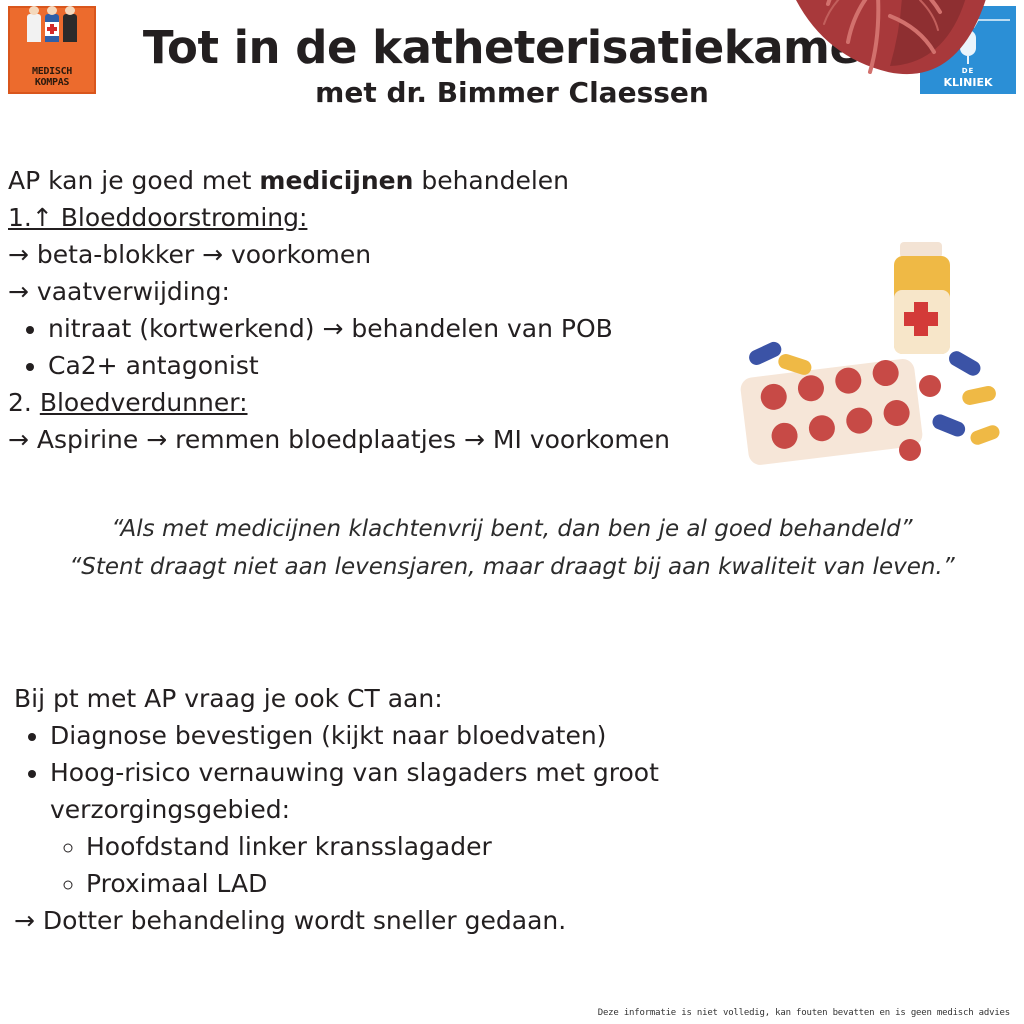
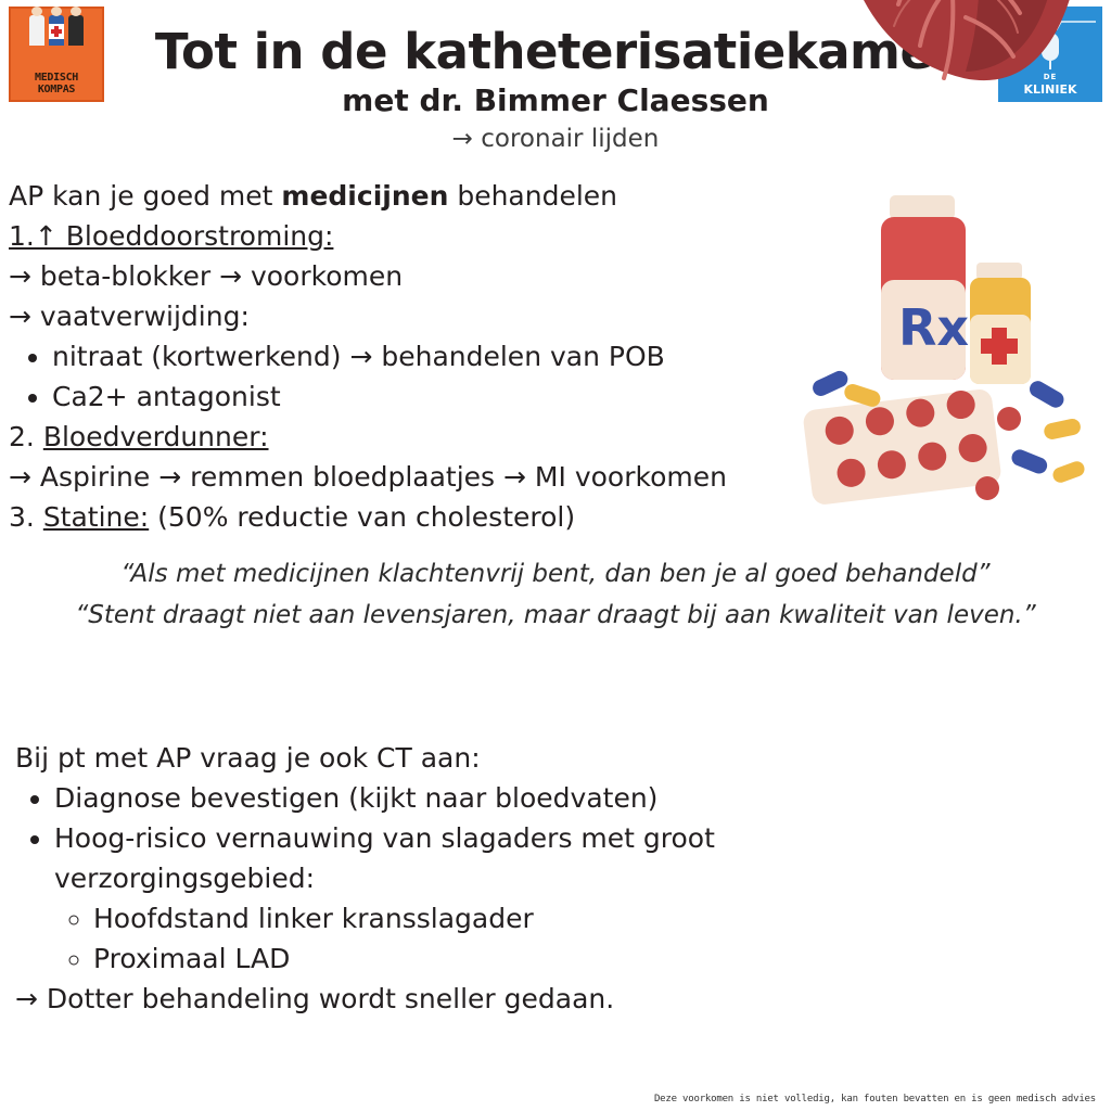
  MEDISCH
  KOMPAS
  DE
  KLINIEK
  Tot in de katheterisatiekam
  met dr. Bimmer Claessen
+ → coronair lijden
  AP kan je goed met medicijnen behandelen
  1.↑ Bloeddoorstroming:
  → beta-blokker → voorkomen
  → vaatverwijding:
  nitraat (kortwerkend) → behandelen van POB
  Ca2+ antagonist
  2. Bloedverdunner:
  → Aspirine → remmen bloedplaatjes → MI voorkomen
+ 3. Statine: (50% reductie van cholesterol)
+ Rx
  “Als met medicijnen klachtenvrij bent, dan ben je al goed behandeld”
  “Stent draagt niet aan levensjaren, maar draagt bij aan kwaliteit van leven.”
  Bij pt met AP vraag je ook CT aan:
  Diagnose bevestigen (kijkt naar bloedvaten)
  Hoog-risico vernauwing van slagaders met groot verzorgingsgebied:
  Hoofdstand linker kransslagader
  Proximaal LAD
  → Dotter behandeling wordt sneller gedaan.
- Deze informatie is niet volledig, kan fouten bevatten en is geen medisch advies
+ Deze voorkomen is niet volledig, kan fouten bevatten en is geen medisch advies
